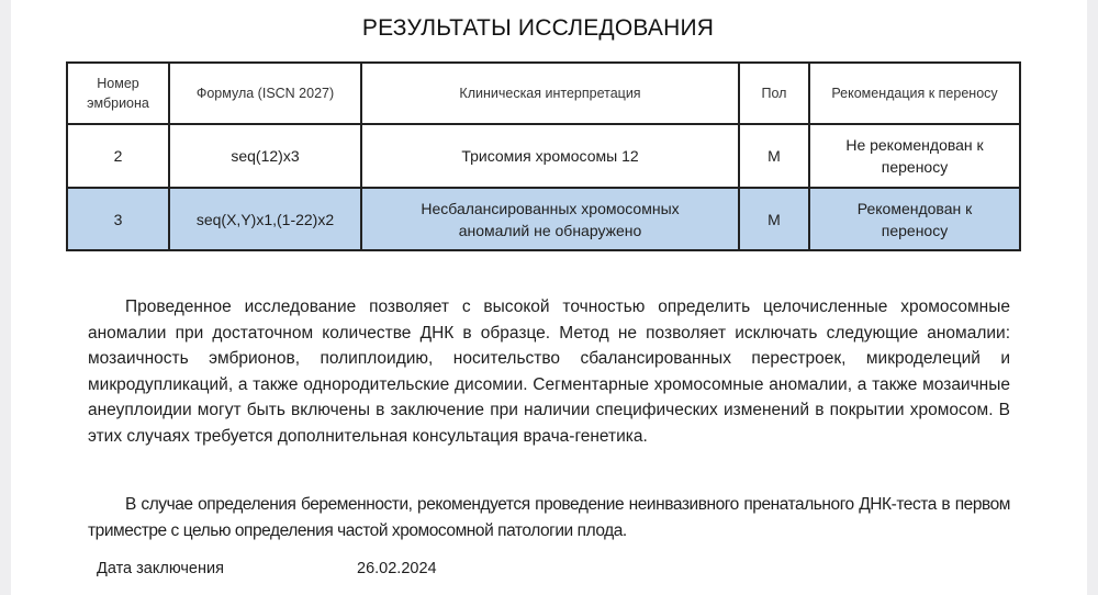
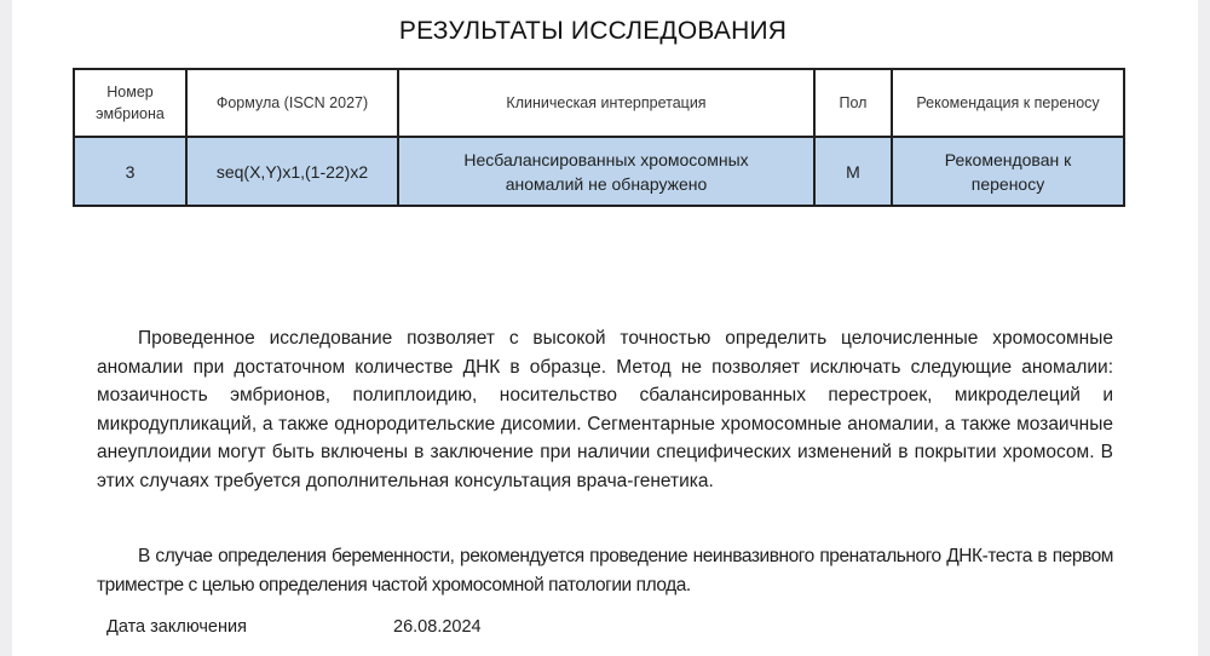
  РЕЗУЛЬТАТЫ ИССЛЕДОВАНИЯ
  Номер эмбриона	Формула (ISCN 2027)	Клиническая интерпретация	Пол	Рекомендация к переносу
- 2	seq(12)x3	Трисомия хромосомы 12	М	Не рекомендован к переносу
  3	seq(X,Y)x1,(1-22)x2	Несбалансированных хромосомных аномалий не обнаружено	М	Рекомендован к переносу
  Проведенное исследование позволяет с высокой точностью определить целочисленные хромосомные аномалии при достаточном количестве ДНК в образце. Метод не позволяет исключать следующие аномалии: мозаичность эмбрионов, полиплоидию, носительство сбалансированных перестроек, микроделеций и микродупликаций, а также однородительские дисомии. Сегментарные хромосомные аномалии, а также мозаичные анеуплоидии могут быть включены в заключение при наличии специфических изменений в покрытии хромосом. В этих случаях требуется дополнительная консультация врача-генетика.
  В случае определения беременности, рекомендуется проведение неинвазивного пренатального ДНК-теста в первом триместре с целью определения частой хромосомной патологии плода.
  Дата заключения
- 26.02.2024
+ 26.08.2024
